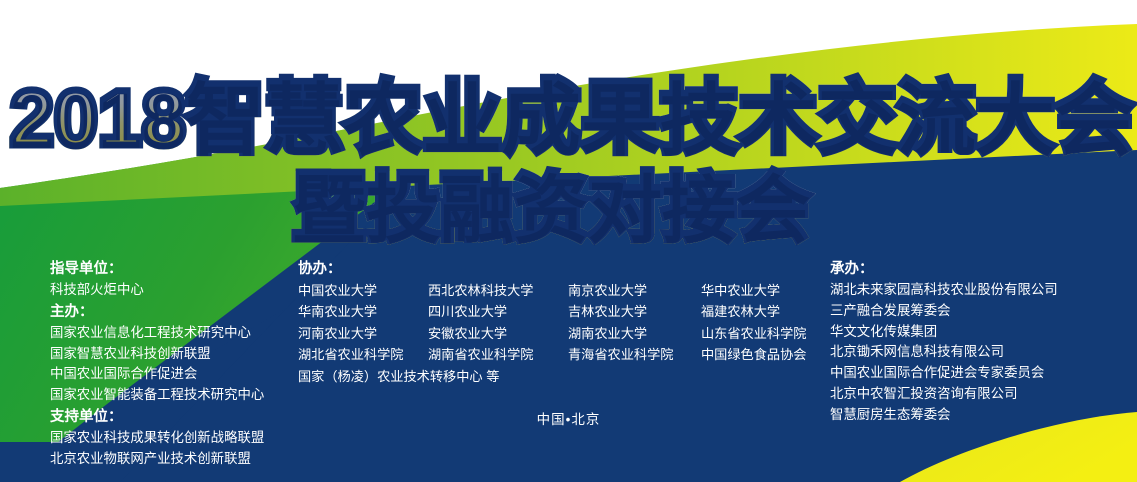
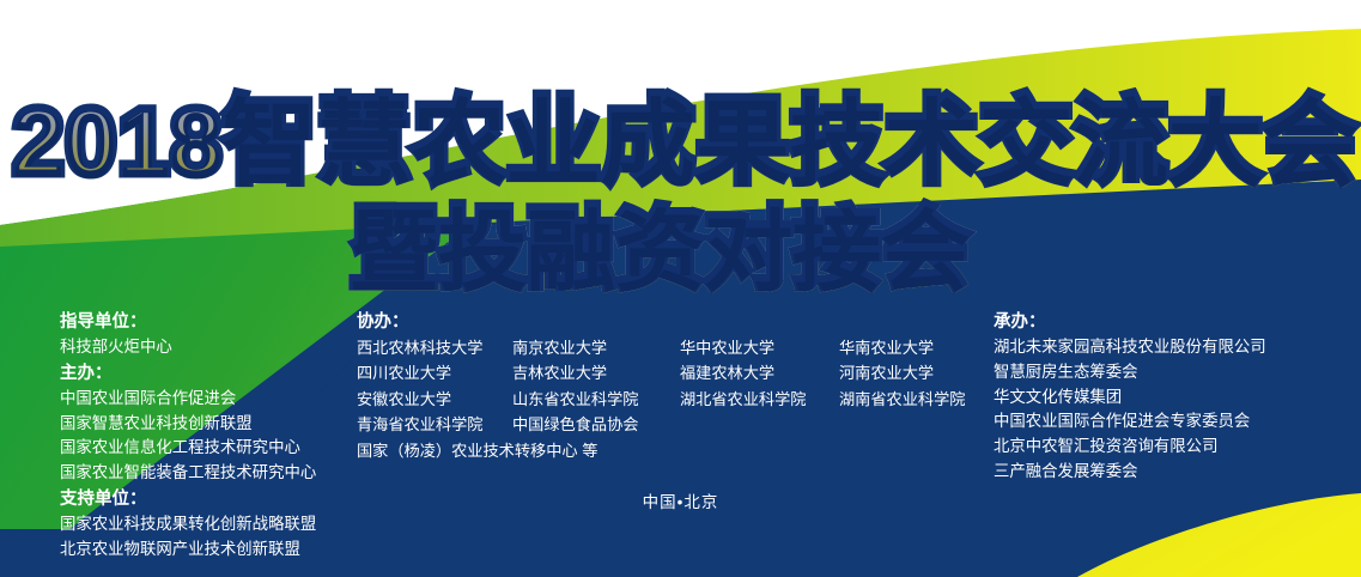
  2018智慧农业成果技术交流大会
  暨投融资对接会
  指导单位：
  科技部火炬中心
  主办：
- 国家农业信息化工程技术研究中心
+ 中国农业国际合作促进会
  国家智慧农业科技创新联盟
- 中国农业国际合作促进会
+ 国家农业信息化工程技术研究中心
  国家农业智能装备工程技术研究中心
  支持单位：
  国家农业科技成果转化创新战略联盟
  北京农业物联网产业技术创新联盟
  协办：
- 中国农业大学
  西北农林科技大学
  南京农业大学
  华中农业大学
  华南农业大学
  四川农业大学
  吉林农业大学
  福建农林大学
  河南农业大学
  安徽农业大学
- 湖南农业大学
  山东省农业科学院
  湖北省农业科学院
  湖南省农业科学院
  青海省农业科学院
  中国绿色食品协会
  国家（杨凌）农业技术转移中心 等
  承办：
  湖北未来家园高科技农业股份有限公司
- 三产融合发展筹委会
+ 智慧厨房生态筹委会
  华文文化传媒集团
- 北京锄禾网信息科技有限公司
  中国农业国际合作促进会专家委员会
  北京中农智汇投资咨询有限公司
- 智慧厨房生态筹委会
+ 三产融合发展筹委会
  中国•北京
